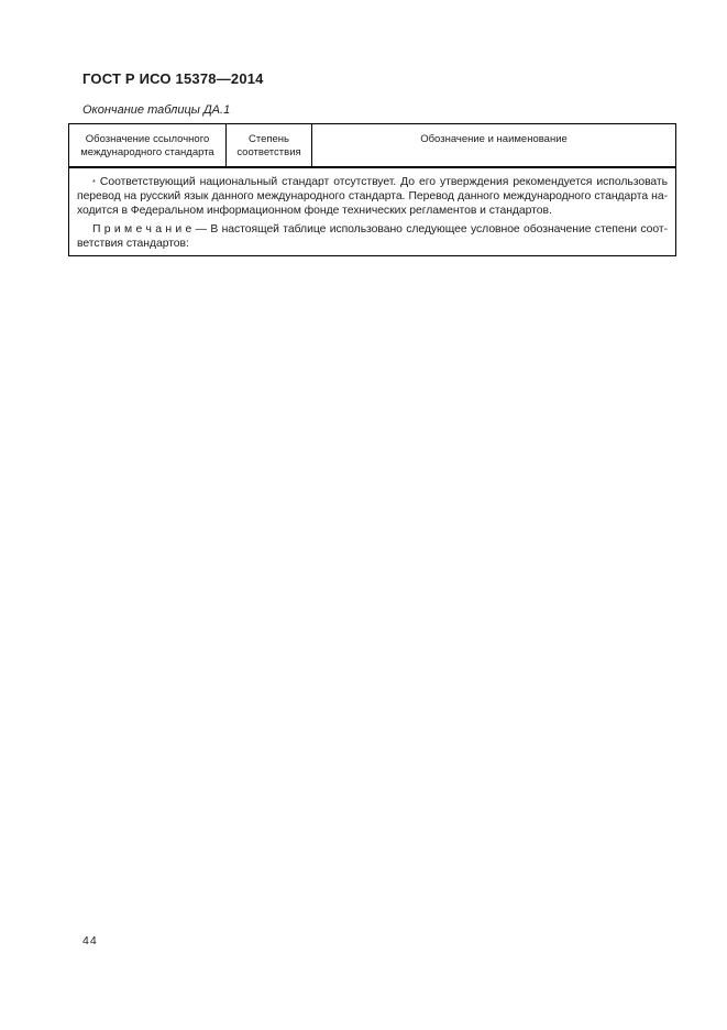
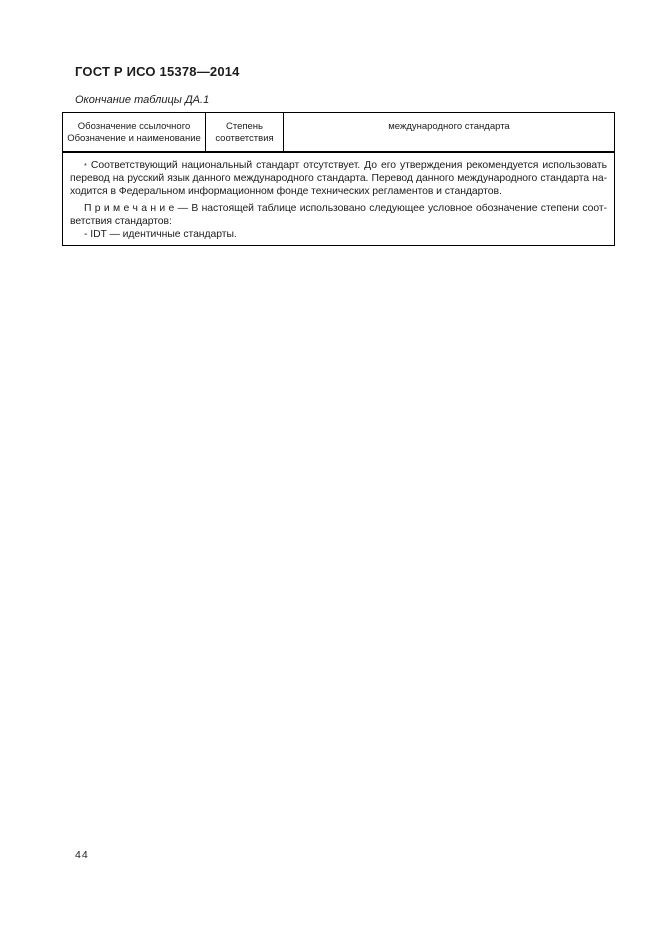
  ГОСТ Р ИСО 15378—2014
  Окончание таблицы ДА.1
  Обозначение ссылочного
- международного стандарта
+ Обозначение и наименование
  Степень
  соответствия
- Обозначение и наименование
+ международного стандарта
  * Соответствующий национальный стандарт отсутствует. До его утверждения рекомендуется использовать
  перевод на русский язык данного международного стандарта. Перевод данного международного стандарта на-
  ходится в Федеральном информационном фонде технических регламентов и стандартов.
  П р и м е ч а н и е — В настоящей таблице использовано следующее условное обозначение степени соот-
  ветствия стандартов:
+ - IDT — идентичные стандарты.
  44
